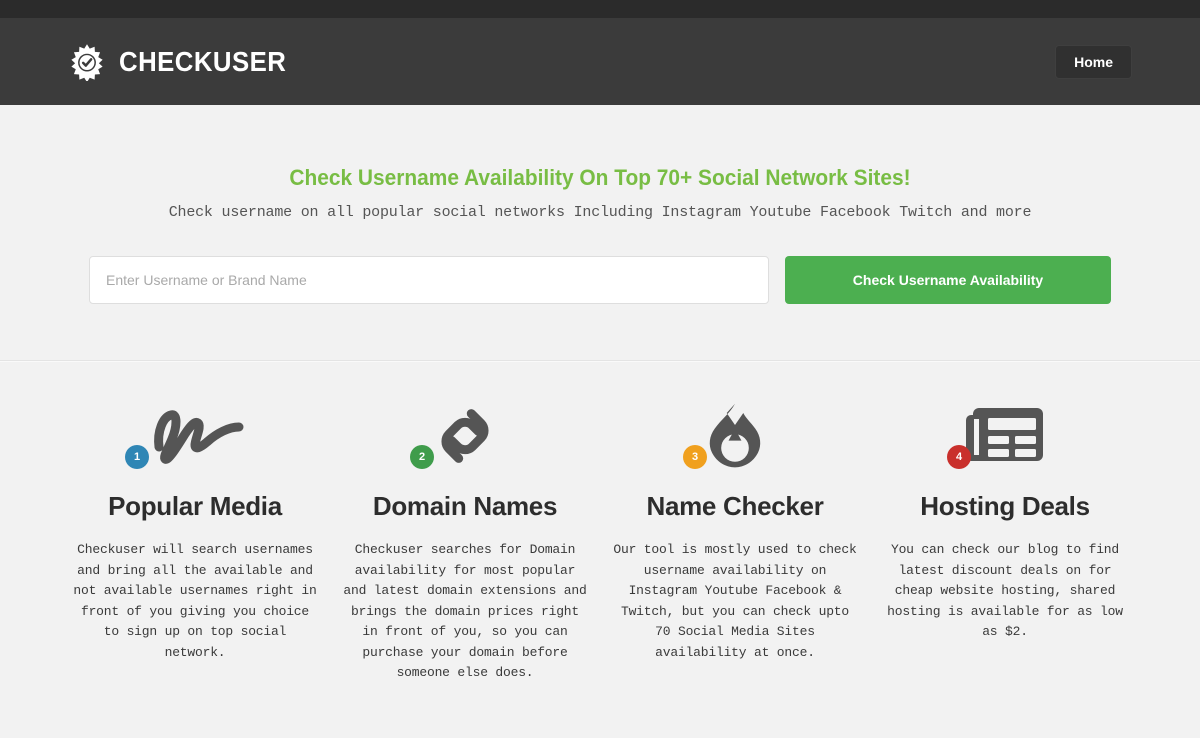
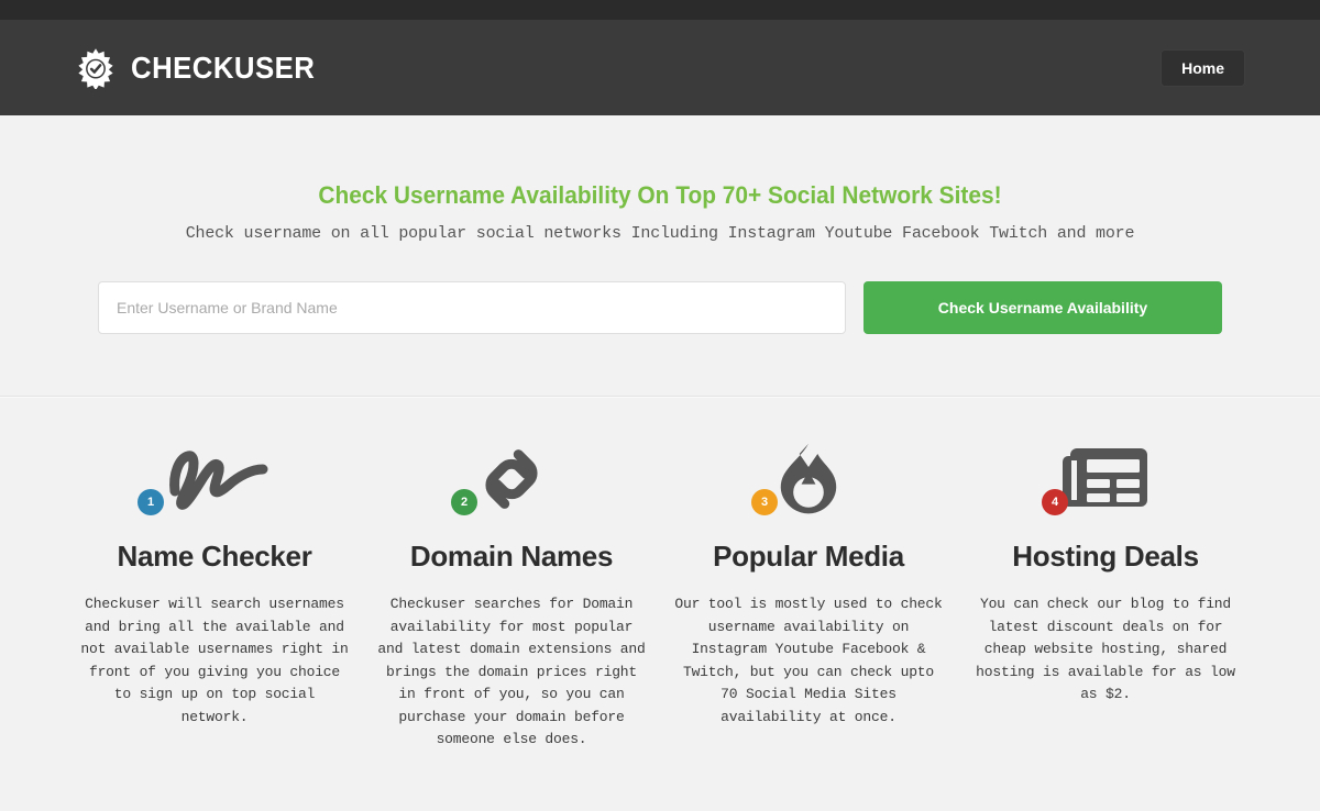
  CHECKUSER
  Home
  Check Username Availability On Top 70+ Social Network Sites!
  Check username on all popular social networks Including Instagram Youtube Facebook Twitch and more
  Enter Username or Brand Name
  Check Username Availability
  1
- Popular Media
+ Name Checker
  Checkuser will search usernames and bring all the available and not available usernames right in front of you giving you choice to sign up on top social network.
  2
  Domain Names
  Checkuser searches for Domain availability for most popular and latest domain extensions and brings the domain prices right in front of you, so you can purchase your domain before someone else does.
  3
- Name Checker
+ Popular Media
  Our tool is mostly used to check username availability on Instagram Youtube Facebook & Twitch, but you can check upto 70 Social Media Sites availability at once.
  4
  Hosting Deals
  You can check our blog to find latest discount deals on for cheap website hosting, shared hosting is available for as low as $2.
